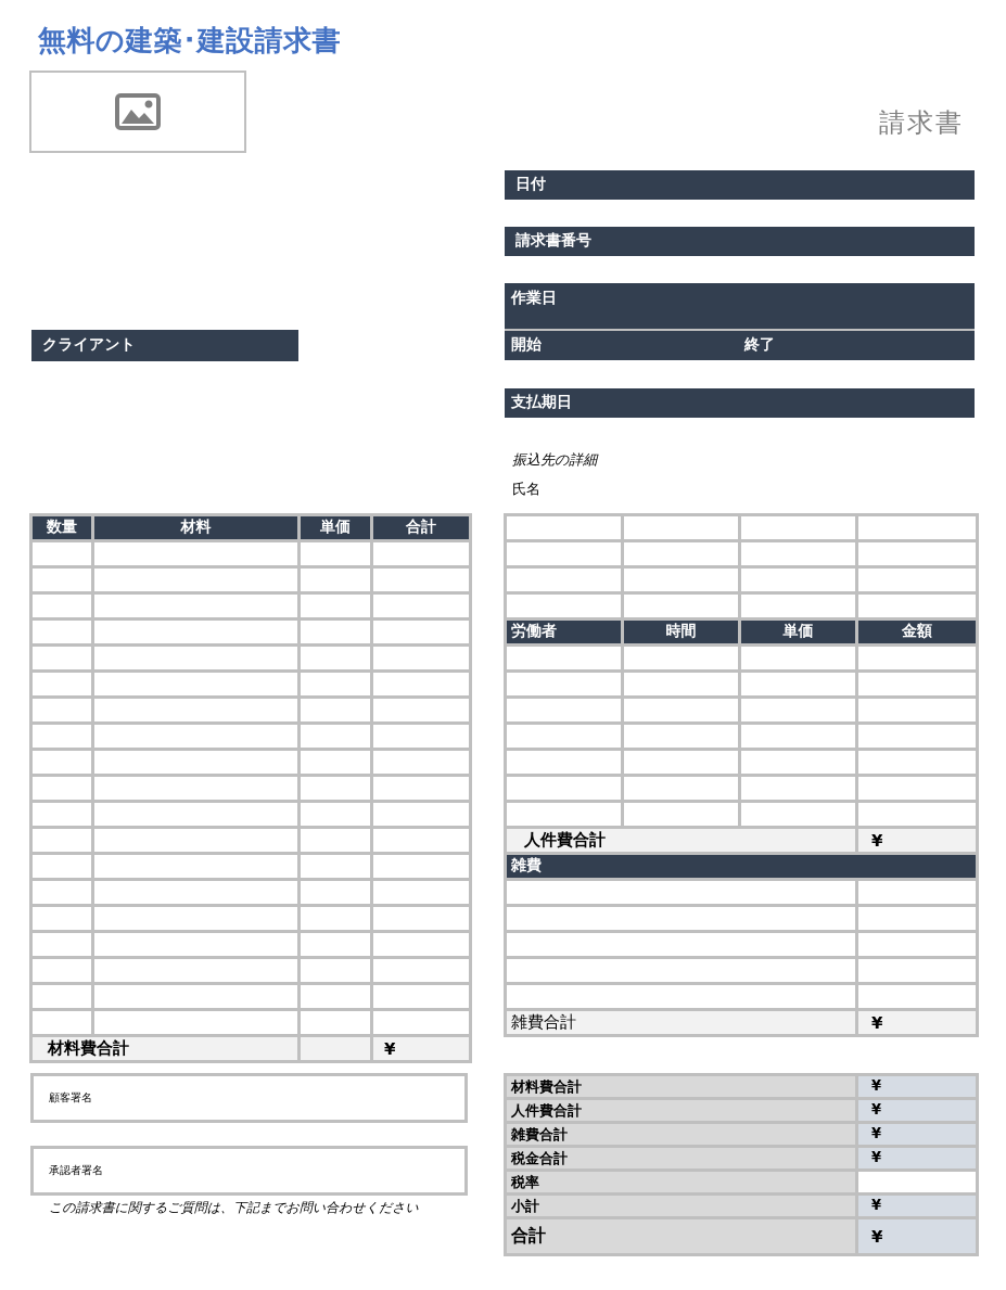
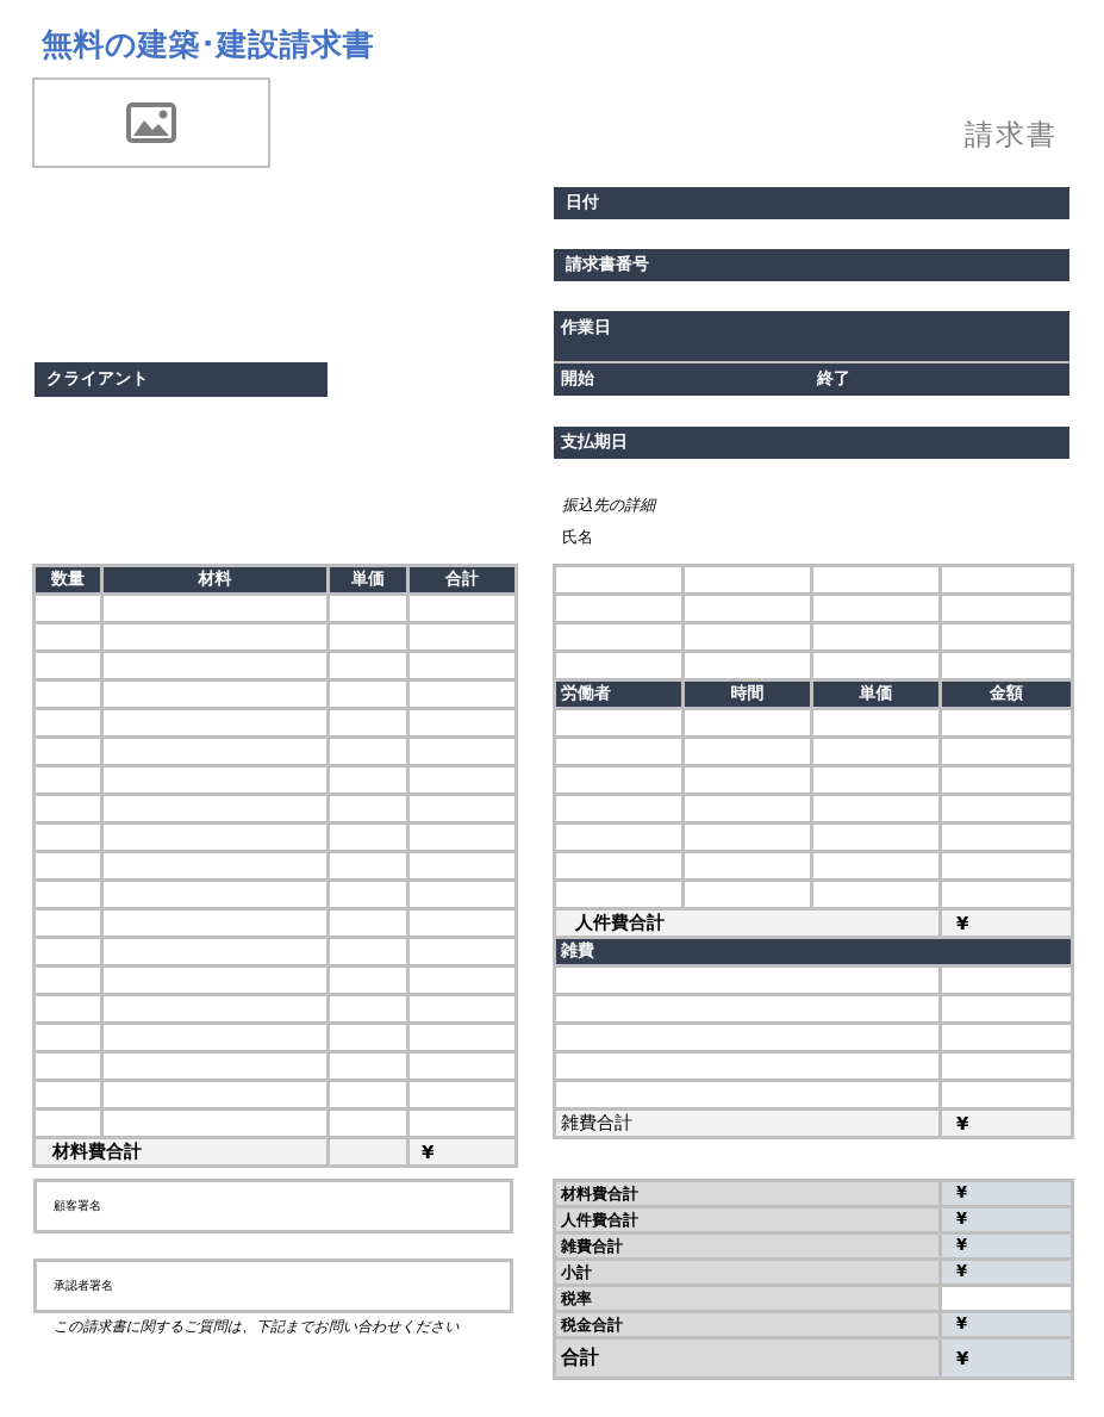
  無料の建築･建設請求書
  請求書
  日付
  請求書番号
  作業日
  開始
  終了
  支払期日
  振込先の詳細
  氏名
  クライアント
  数量	材料	単価	合計
  材料費合計		¥
  労働者	時間	単価	金額
  人件費合計	¥
  雑費
  雑費合計	¥
  材料費合計	¥
  人件費合計	¥
  雑費合計	¥
- 税金合計	¥
+ 小計	¥
  税率
- 小計	¥
+ 税金合計	¥
  合計	¥
  顧客署名
  承認者署名
  この請求書に関するご質問は、下記までお問い合わせください
